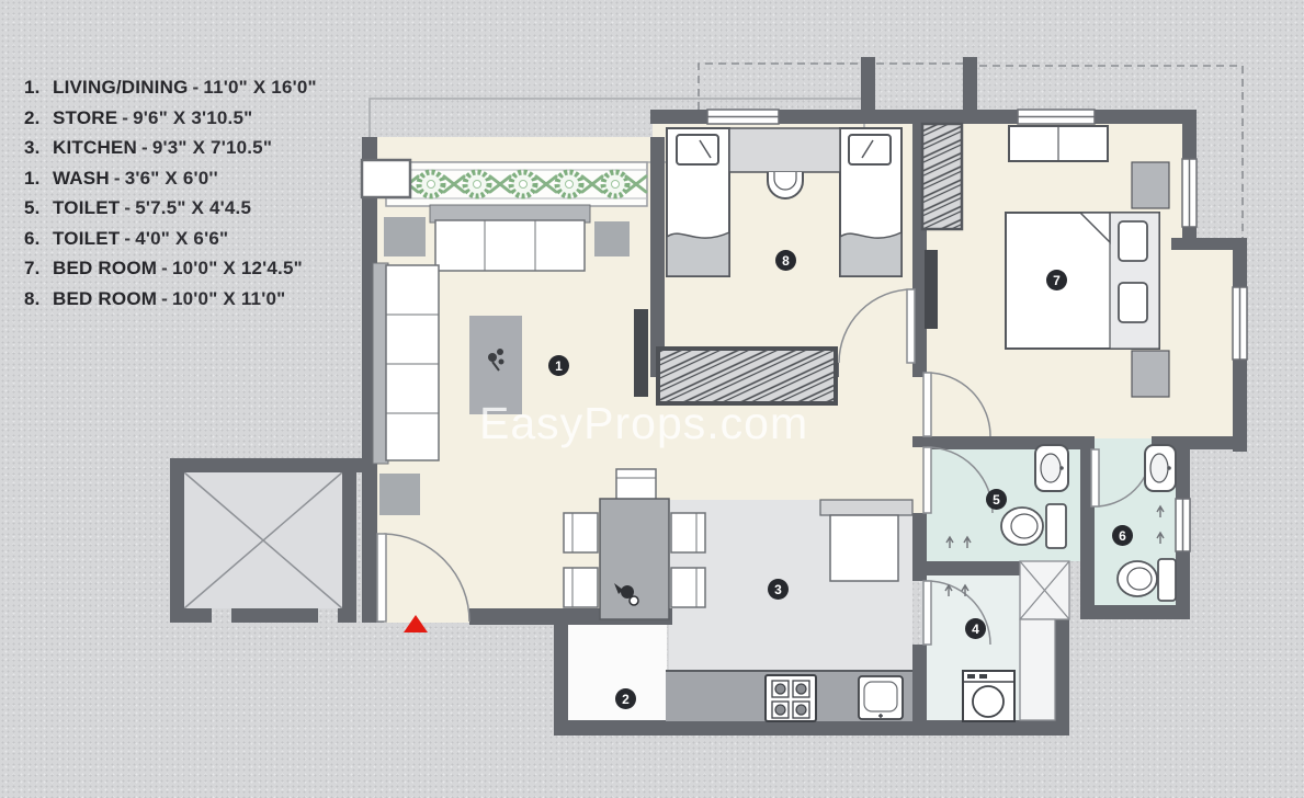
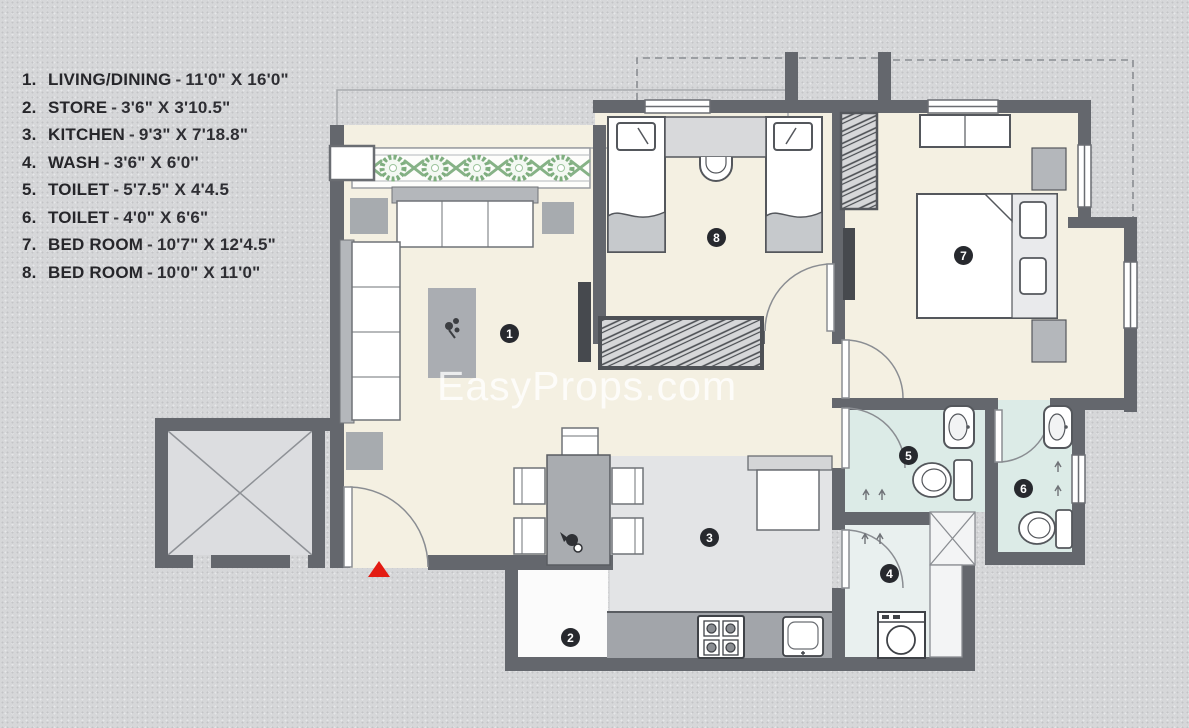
  1. LIVING/DINING - 11'0" X 16'0"
- 2. STORE - 9'6" X 3'10.5"
+ 2. STORE - 3'6" X 3'10.5"
- 3. KITCHEN - 9'3" X 7'10.5"
+ 3. KITCHEN - 9'3" X 7'18.8"
- 1. WASH - 3'6" X 6'0''
+ 4. WASH - 3'6" X 6'0''
  5. TOILET - 5'7.5" X 4'4.5
  6. TOILET - 4'0" X 6'6"
- 7. BED ROOM - 10'0" X 12'4.5"
+ 7. BED ROOM - 10'7" X 12'4.5"
  8. BED ROOM - 10'0" X 11'0"
  1
  2
  3
  4
  5
  6
  7
  8
  EasyProps.com
